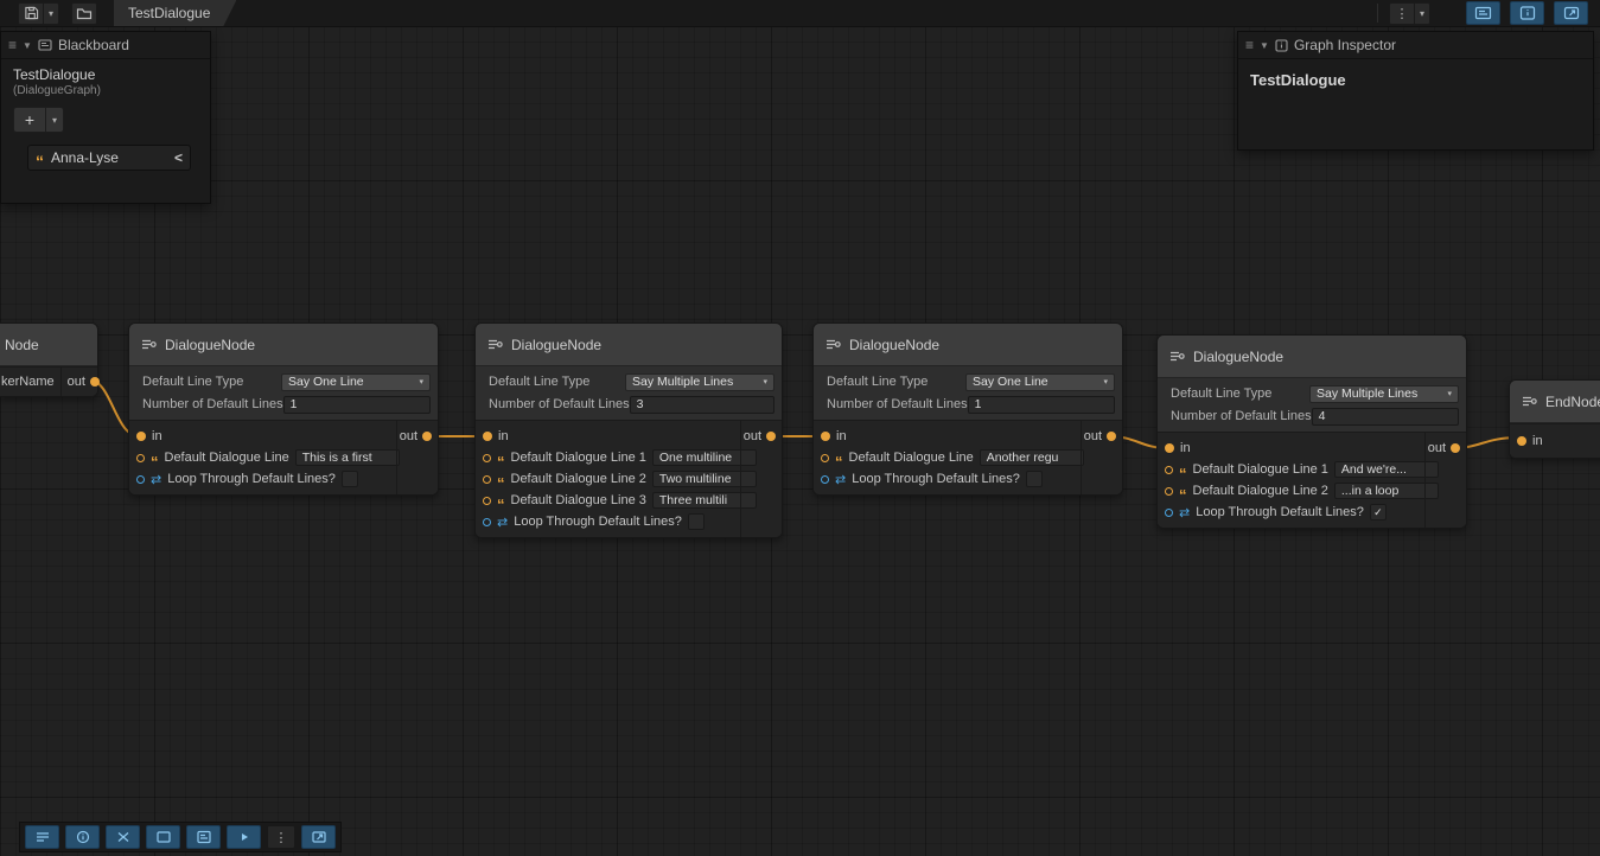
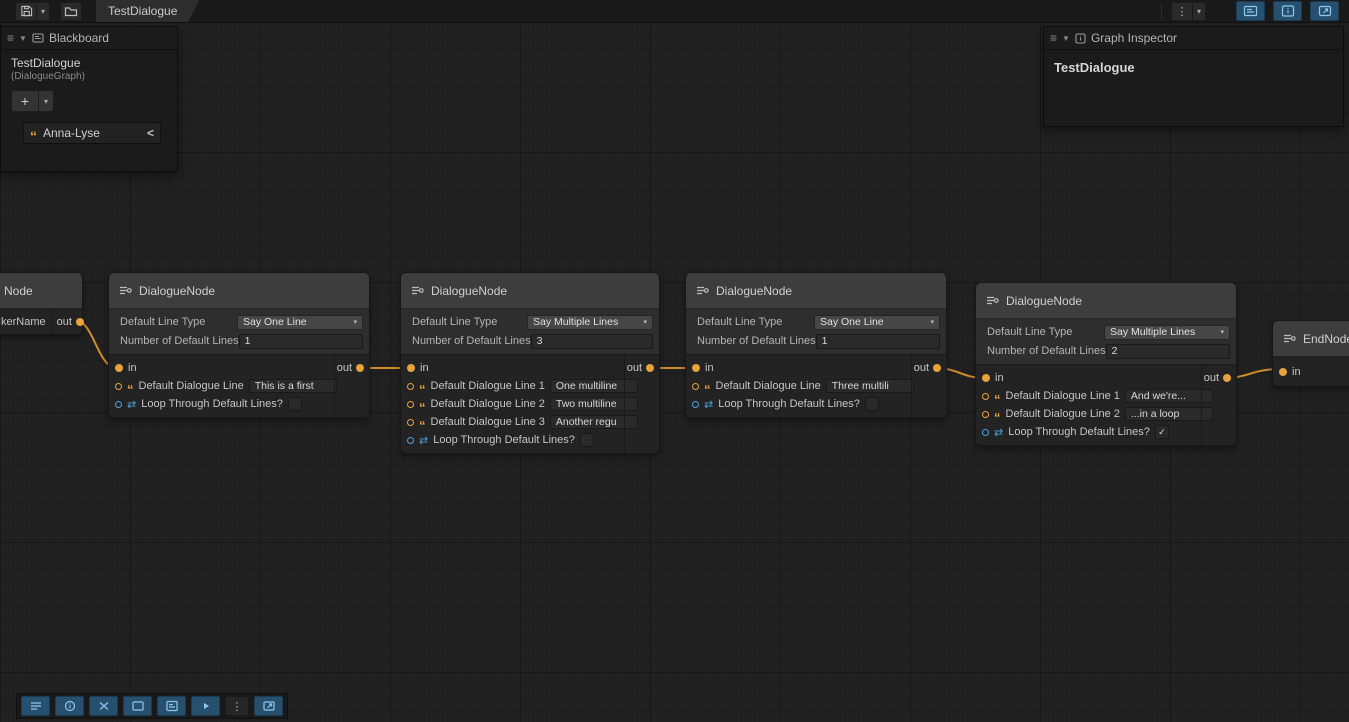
  ▾
  TestDialogue
  ⋮
  ▾
  ≡
  ▼
  Blackboard
  TestDialogue
  (DialogueGraph)
  +
  ▾
  “
  Anna-Lyse
  <
  ≡
  ▼
  Graph Inspector
  TestDialogue
  Node
  kerName
  out
  DialogueNode
  Default Line Type
  Say One Line
  Number of Default Lines
  1
  in
  “
  Default Dialogue Line
  This is a first
  ⇄
  Loop Through Default Lines?
  out
  DialogueNode
  Default Line Type
  Say Multiple Lines
  Number of Default Lines
  3
  in
  “
  Default Dialogue Line 1
  One multiline
  “
  Default Dialogue Line 2
  Two multiline
  “
  Default Dialogue Line 3
- Three multili
+ Another regu
  ⇄
  Loop Through Default Lines?
  out
  DialogueNode
  Default Line Type
  Say One Line
  Number of Default Lines
  1
  in
  “
  Default Dialogue Line
- Another regu
+ Three multili
  ⇄
  Loop Through Default Lines?
  out
  DialogueNode
  Default Line Type
  Say Multiple Lines
  Number of Default Lines
- 4
+ 2
  in
  “
  Default Dialogue Line 1
  And we're...
  “
  Default Dialogue Line 2
  ...in a loop
  ⇄
  Loop Through Default Lines?
  ✓
  out
  EndNod
  in
  ⋮
